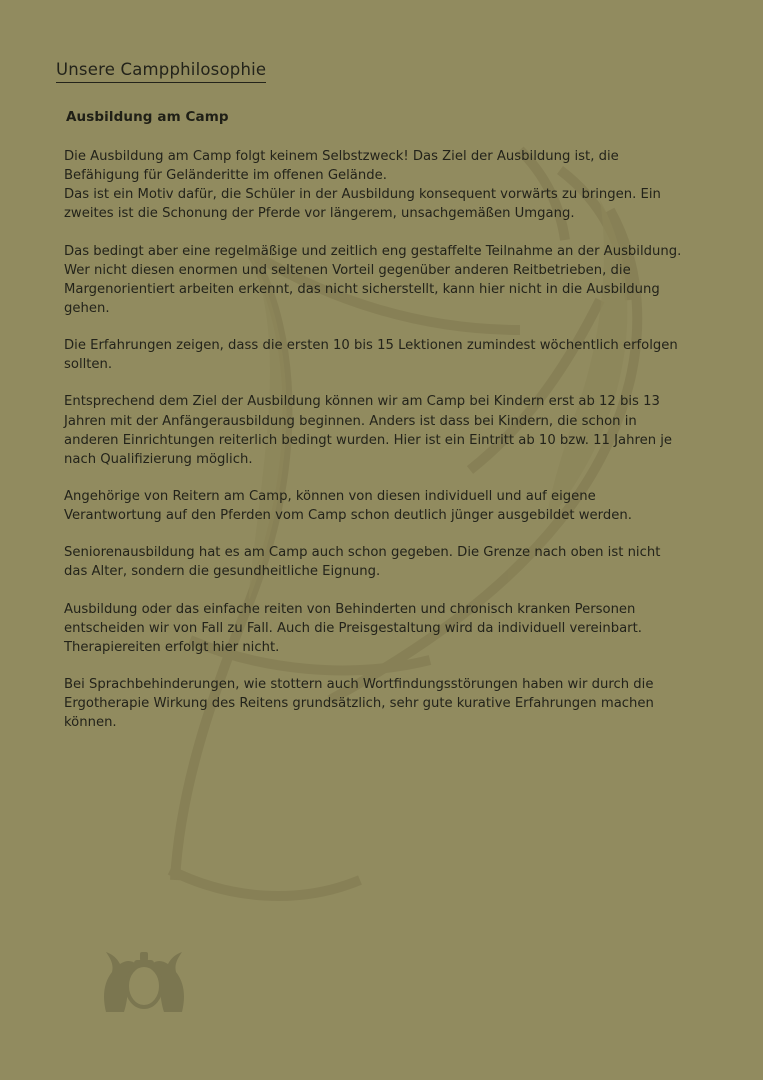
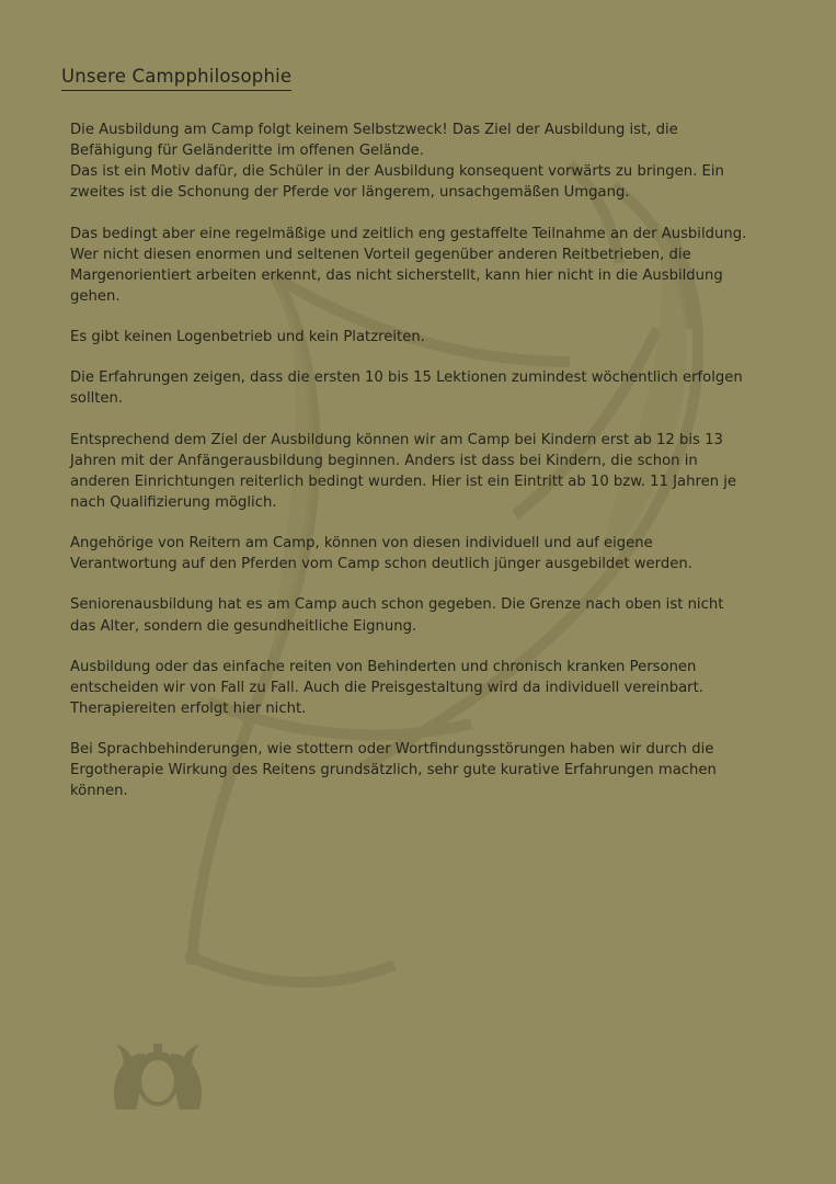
  Unsere Campphilosophie
- Ausbildung am Camp
  Die Ausbildung am Camp folgt keinem Selbstzweck! Das Ziel der Ausbildung ist, die Befähigung für Geländeritte im offenen Gelände.
  Das ist ein Motiv dafür, die Schüler in der Ausbildung konsequent vorwärts zu bringen. Ein zweites ist die Schonung der Pferde vor längerem, unsachgemäßen Umgang.
  Das bedingt aber eine regelmäßige und zeitlich eng gestaffelte Teilnahme an der Ausbildung. Wer nicht diesen enormen und seltenen Vorteil gegenüber anderen Reitbetrieben, die Margenorientiert arbeiten erkennt, das nicht sicherstellt, kann hier nicht in die Ausbildung gehen.
+ Es gibt keinen Logenbetrieb und kein Platzreiten.
  Die Erfahrungen zeigen, dass die ersten 10 bis 15 Lektionen zumindest wöchentlich erfolgen sollten.
  Entsprechend dem Ziel der Ausbildung können wir am Camp bei Kindern erst ab 12 bis 13 Jahren mit der Anfängerausbildung beginnen. Anders ist dass bei Kindern, die schon in anderen Einrichtungen reiterlich bedingt wurden. Hier ist ein Eintritt ab 10 bzw. 11 Jahren je nach Qualifizierung möglich.
  Angehörige von Reitern am Camp, können von diesen individuell und auf eigene Verantwortung auf den Pferden vom Camp schon deutlich jünger ausgebildet werden.
  Seniorenausbildung hat es am Camp auch schon gegeben. Die Grenze nach oben ist nicht das Alter, sondern die gesundheitliche Eignung.
  Ausbildung oder das einfache reiten von Behinderten und chronisch kranken Personen entscheiden wir von Fall zu Fall. Auch die Preisgestaltung wird da individuell vereinbart. Therapiereiten erfolgt hier nicht.
- Bei Sprachbehinderungen, wie stottern auch Wortfindungsstörungen haben wir durch die Ergotherapie Wirkung des Reitens grundsätzlich, sehr gute kurative Erfahrungen machen können.
+ Bei Sprachbehinderungen, wie stottern oder Wortfindungsstörungen haben wir durch die Ergotherapie Wirkung des Reitens grundsätzlich, sehr gute kurative Erfahrungen machen können.
